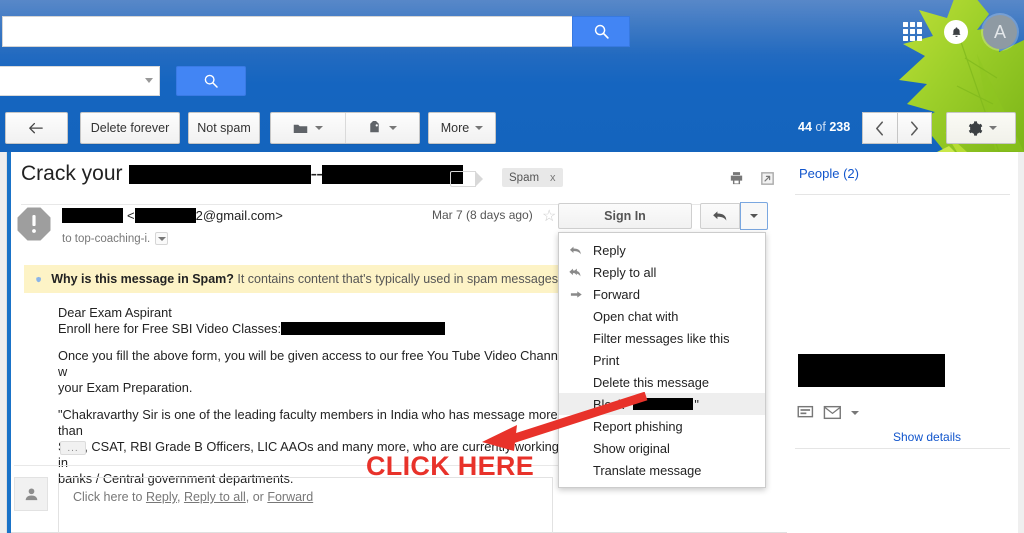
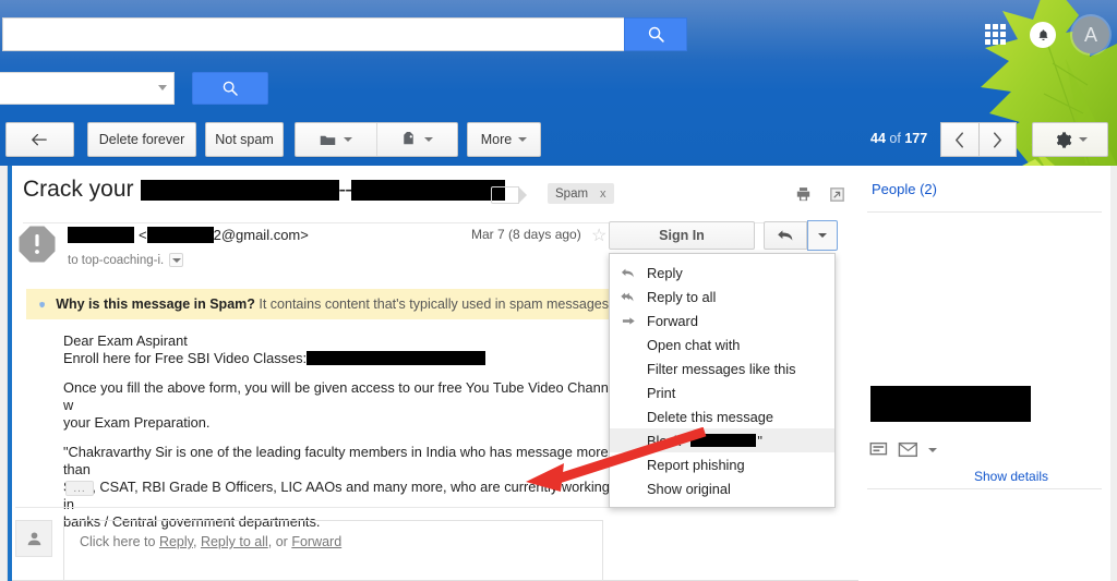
  A
  Delete forever
  Not spam
  More
- 44 of 238
+ 44 of 177
  Crack your
  --
  Spam
  x
  <
  2@gmail.com>
  to top-coaching-i.
  Mar 7 (8 days ago)
  ☆
  Sign In
  Why is this message in Spam? It contains content that's typically used in spam messages
  Dear Exam Aspirant
  Enroll here for Free SBI Video Classes:
  Once you fill the above form, you will be given access to our free You Tube Video Chann w
  your Exam Preparation.
  "Chakravarthy Sir is one of the leading faculty members in India who has message more than
  , CSAT, RBI Grade B Officers, LIC AAOs and many more, who are curren working in
  banks / Central government departments.
  ...
  Click here to Reply, Reply to all, or Forward
  People (2)
  Show details
  Reply
  Reply to all
  Forward
  Open chat with
  Filter messages like this
  Print
  Delete this message
  "
  Report phishing
  Show original
- Translate message
- CLICK HERE
